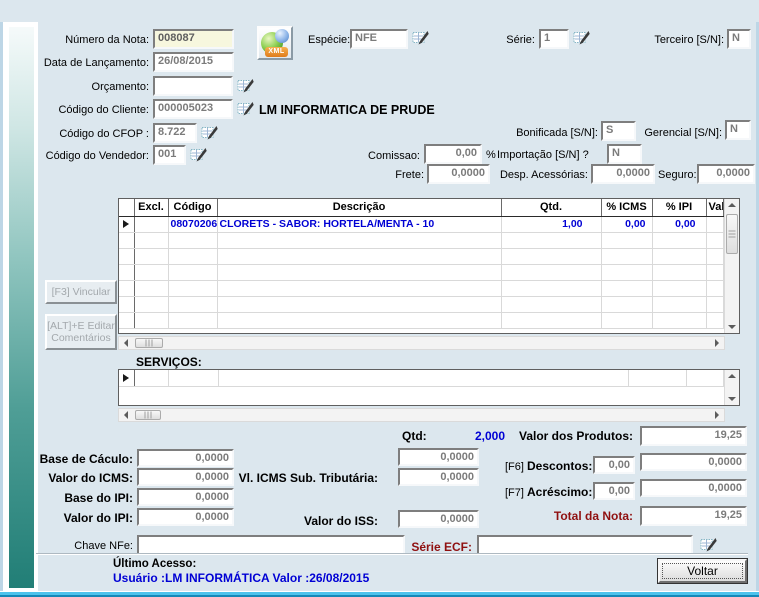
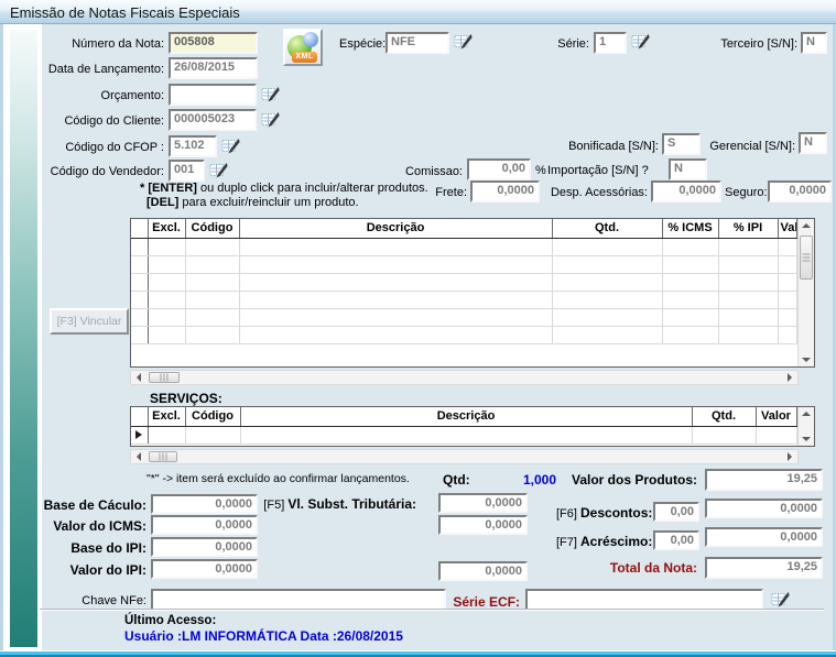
+ Emissão de Notas Fiscais Especiais
  Número da Nota:
- 008087
+ 005808
  Espécie:
  NFE
  Série:
  1
  Terceiro [S/N]:
  N
  Data de Lançamento:
  26/08/2015
  Orçamento:
  Código do Cliente:
  000005023
- LM INFORMATICA DE PRUDE
  Código do CFOP :
- 8.722
+ 5.102
  Bonificada [S/N]:
  S
  Gerencial [S/N]:
  N
  Código do Vendedor:
  001
  Comissao:
  0,00
  %
  Importação [S/N] ?
  N
+ * [ENTER] ou duplo click para incluir/alterar produtos.
+ [DEL] para excluir/reincluir um produto.
  Frete:
  0,0000
  Desp. Acessórias:
  0,0000
  Seguro:
  0,0000
  	Excl.	Código	Descrição	Qtd.	% ICMS	% IPI	Val
- 		08070206	CLORETS - SABOR: HORTELA/MENTA - 10	1,00	0,00	0,00
  [F3] Vincular
- [ALT]+E Editar
- Comentários
  SERVIÇOS:
+ 	Excl.	Código	Descrição	Qtd.	Valor
+ "*" -> item será excluído ao confirmar lançamentos.
  Qtd:
- 2,000
+ 1,000
  Valor dos Produtos:
  19,25
  Base de Cáculo:
  0,0000
  Valor do ICMS:
  0,0000
  Base do IPI:
  0,0000
  Valor do IPI:
  0,0000
+ [F5] Vl. Subst. Tributária:
  0,0000
- Vl. ICMS Sub. Tributária:
  0,0000
- Valor do ISS:
  0,0000
  [F6] Descontos:
  0,00
  0,0000
  [F7] Acréscimo:
  0,00
  0,0000
  Total da Nota:
  19,25
  Chave NFe:
  Série ECF:
  Último Acesso:
- Usuário :LM INFORMÁTICA Valor :26/08/2015
+ Usuário :LM INFORMÁTICA Data :26/08/2015
- Voltar
